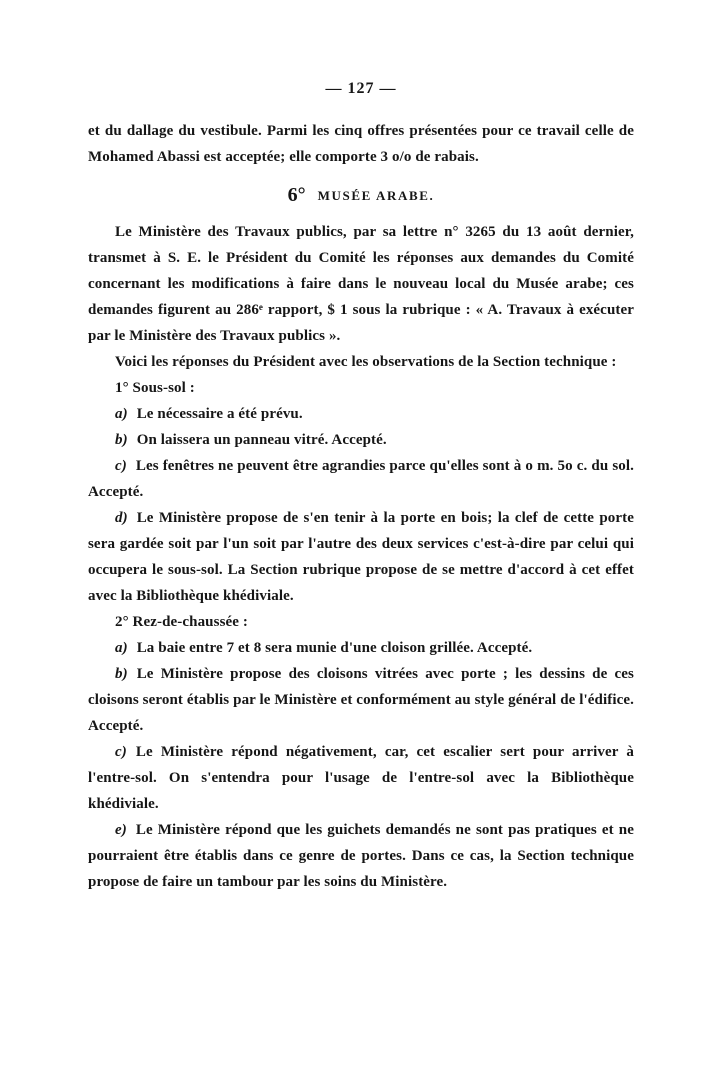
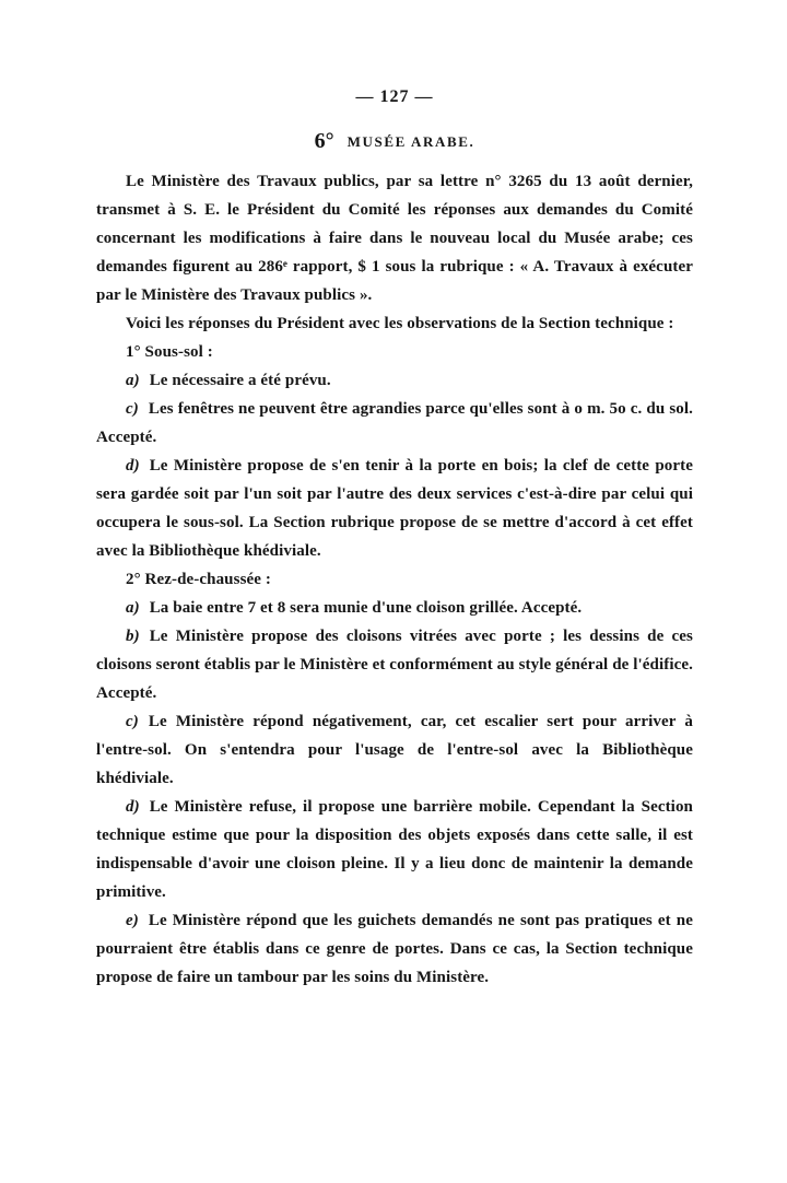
  — 127 —
- et du dallage du vestibule. Parmi les cinq offres présentées pour ce travail celle de Mohamed Abassi est acceptée; elle comporte 3 o/o de rabais.
  6° MUSÉE ARABE.
  Le Ministère des Travaux publics, par sa lettre n° 3265 du 13 août dernier, transmet à S. E. le Président du Comité les réponses aux demandes du Comité concernant les modifications à faire dans le nouveau local du Musée arabe; ces demandes figurent au 286ᵉ rapport, $ 1 sous la rubrique : « A. Travaux à exécuter par le Ministère des Travaux publics ».
  Voici les réponses du Président avec les observations de la Section technique :
  1° Sous-sol :
  a) Le nécessaire a été prévu.
- b) On laissera un panneau vitré. Accepté.
  c) Les fenêtres ne peuvent être agrandies parce qu'elles sont à o m. 5o c. du sol. Accepté.
  d) Le Ministère propose de s'en tenir à la porte en bois; la clef de cette porte sera gardée soit par l'un soit par l'autre des deux services c'est-à-dire par celui qui occupera le sous-sol. La Section rubrique propose de se mettre d'accord à cet effet avec la Bibliothèque khédiviale.
  2° Rez-de-chaussée :
  a) La baie entre 7 et 8 sera munie d'une cloison grillée. Accepté.
  b) Le Ministère propose des cloisons vitrées avec porte ; les dessins de ces cloisons seront établis par le Ministère et conformément au style général de l'édifice. Accepté.
  c) Le Ministère répond négativement, car, cet escalier sert pour arriver à l'entre-sol. On s'entendra pour l'usage de l'entre-sol avec la Bibliothèque khédiviale.
+ d) Le Ministère refuse, il propose une barrière mobile. Cependant la Section technique estime que pour la disposition des objets exposés dans cette salle, il est indispensable d'avoir une cloison pleine. Il y a lieu donc de maintenir la demande primitive.
  e) Le Ministère répond que les guichets demandés ne sont pas pratiques et ne pourraient être établis dans ce genre de portes. Dans ce cas, la Section technique propose de faire un tambour par les soins du Ministère.
